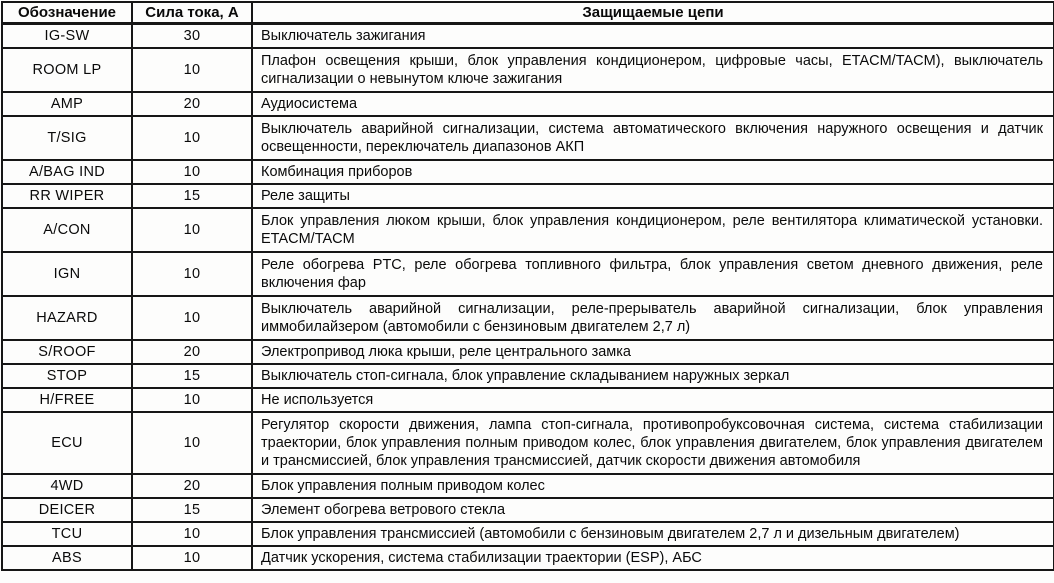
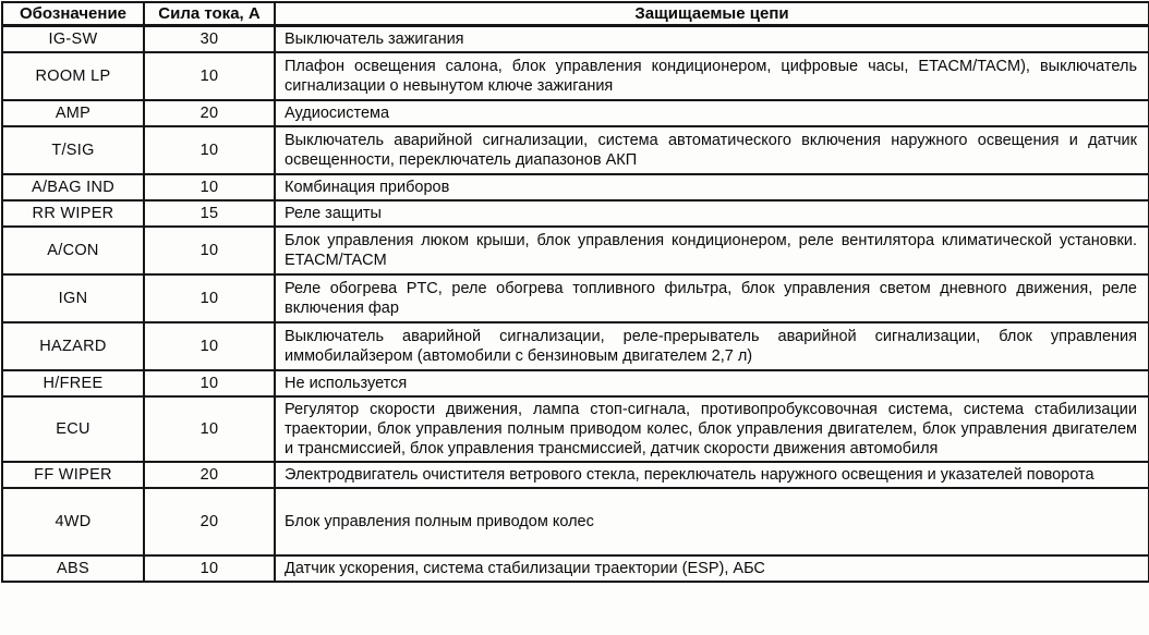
  Обозначение	Сила тока, А	Защищаемые цепи
  IG-SW	30	Выключатель зажигания
- ROOM LP	10	Плафон освещения крыши, блок управления кондиционером, цифровые часы, ETACM/TACM), выключатель сигнализации о невынутом ключе зажигания
+ ROOM LP	10	Плафон освещения салона, блок управления кондиционером, цифровые часы, ETACM/TACM), выключатель сигнализации о невынутом ключе зажигания
  AMP	20	Аудиосистема
  T/SIG	10	Выключатель аварийной сигнализации, система автоматического включения наружного освещения и датчик освещенности, переключатель диапазонов АКП
  A/BAG IND	10	Комбинация приборов
  RR WIPER	15	Реле защиты
  A/CON	10	Блок управления люком крыши, блок управления кондиционером, реле вентилятора климатической установки. ETACM/TACM
  IGN	10	Реле обогрева PTC, реле обогрева топливного фильтра, блок управления светом дневного движения, реле включения фар
  HAZARD	10	Выключатель аварийной сигнализации, реле-прерыватель аварийной сигнализации, блок управления иммобилайзером (автомобили с бензиновым двигателем 2,7 л)
- S/ROOF	20	Электропривод люка крыши, реле центрального замка
- STOP	15	Выключатель стоп-сигнала, блок управление складыванием наружных зеркал
  H/FREE	10	Не используется
  ECU	10	Регулятор скорости движения, лампа стоп-сигнала, противопробуксовочная система, система стабилизации траектории, блок управления полным приводом колес, блок управления двигателем, блок управления двигателем и трансмиссией, блок управления трансмиссией, датчик скорости движения автомобиля
+ FF WIPER	20	Электродвигатель очистителя ветрового стекла, переключатель наружного освещения и указателей поворота
  4WD	20	Блок управления полным приводом колес
- DEICER	15	Элемент обогрева ветрового стекла
- TCU	10	Блок управления трансмиссией (автомобили с бензиновым двигателем 2,7 л и дизельным двигателем)
  ABS	10	Датчик ускорения, система стабилизации траектории (ESP), АБС
